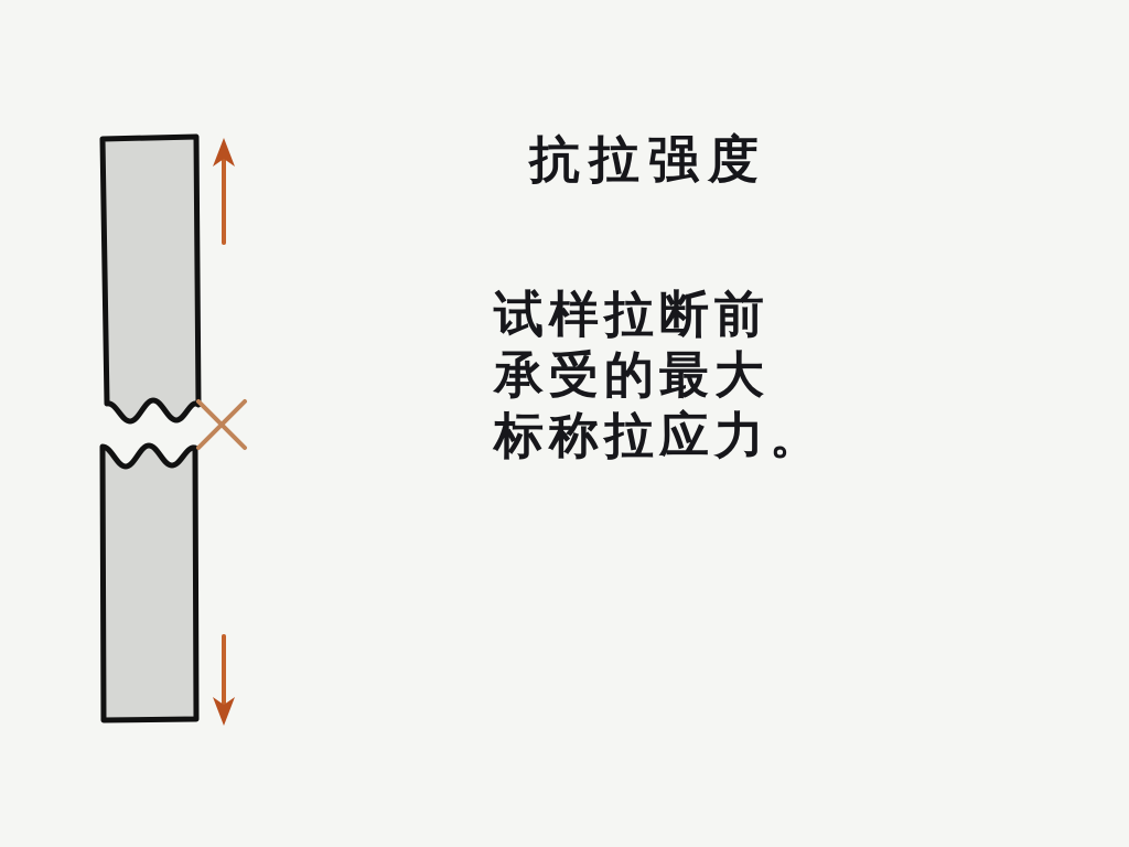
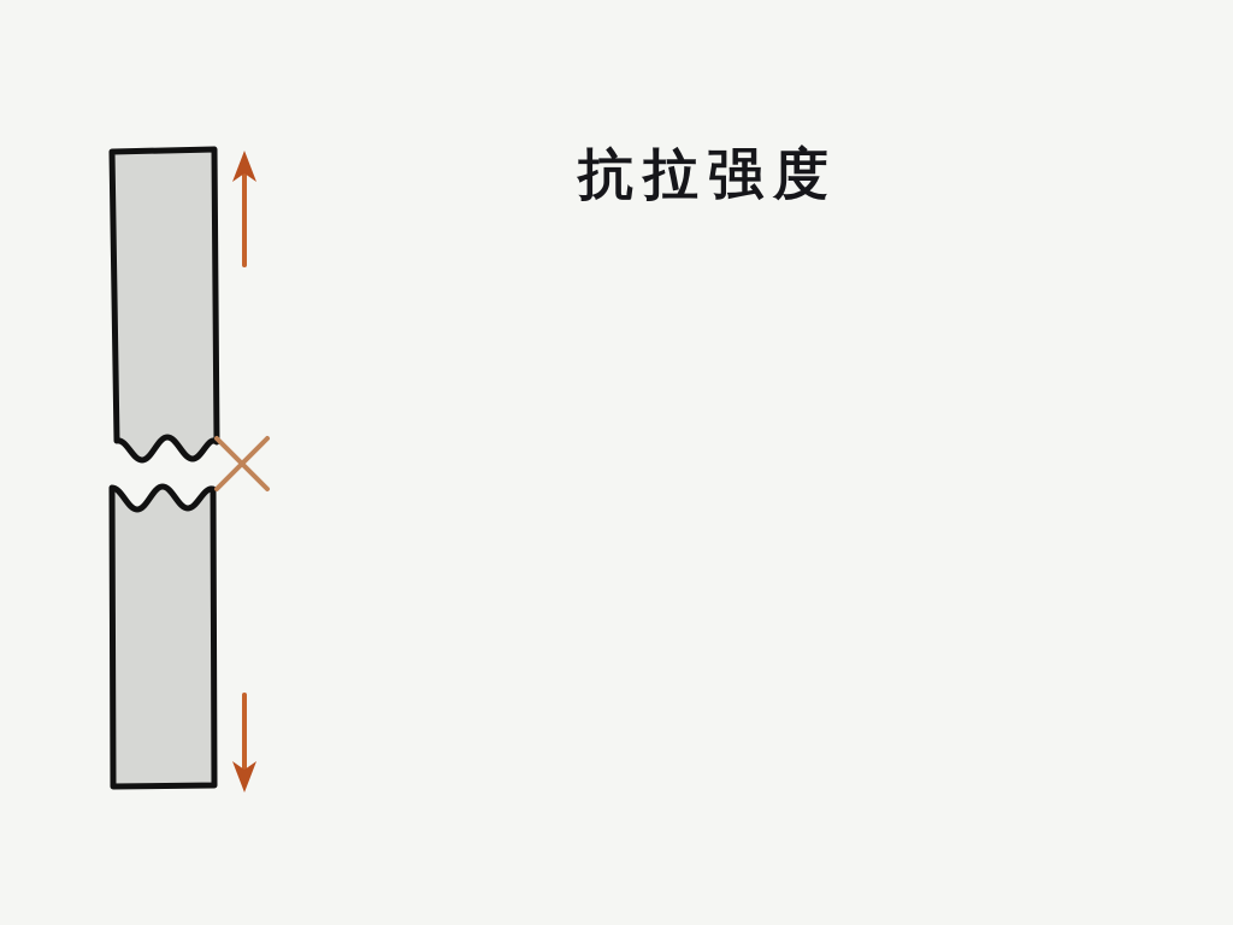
  抗拉强度
- 试样拉断前
- 承受的最大
- 标称拉应力。
